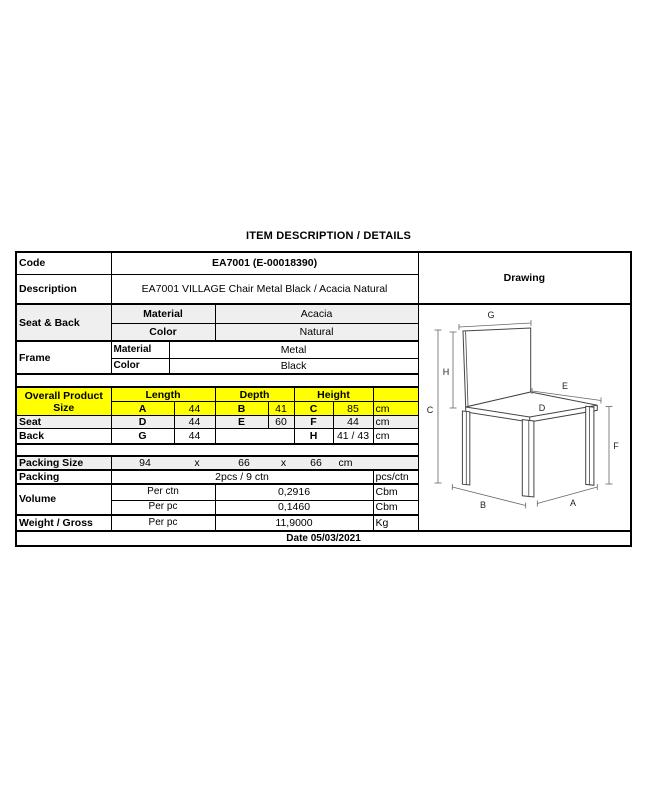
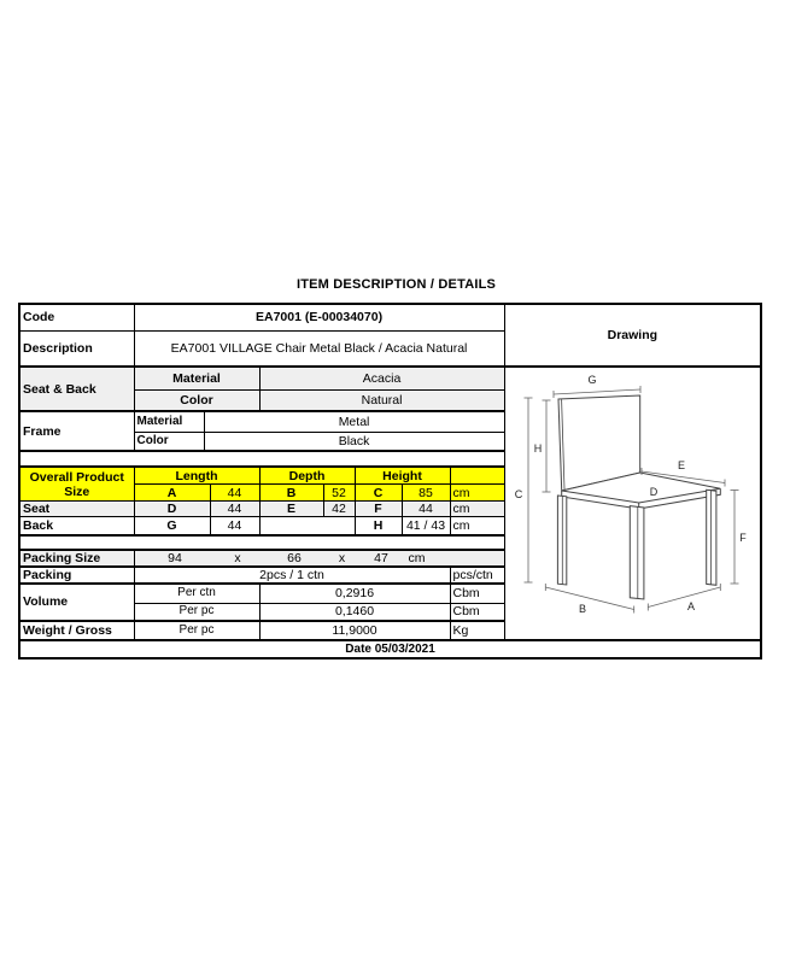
  ITEM DESCRIPTION / DETAILS
- Code	EA7001 (E-00018390)	Drawing
+ Code	EA7001 (E-00034070)	Drawing
  Description	EA7001 VILLAGE Chair Metal Black / Acacia Natural
  Seat & Back	Material	Acacia	C H G E D F B A
  Color	Natural
  Frame	Material	Metal
  Color	Black
  Overall ProductSize	Length	Depth	Height
- A	44	B	41	C	85	cm
+ A	44	B	52	C	85	cm
- Seat	D	44	E	60	F	44	cm
+ Seat	D	44	E	42	F	44	cm
  Back	G	44		H	41 / 43	cm
- Packing Size	94 x 66 x 66 cm
+ Packing Size	94 x 66 x 47 cm
- Packing	2pcs / 9 ctn	pcs/ctn
+ Packing	2pcs / 1 ctn	pcs/ctn
  Volume	Per ctn	0,2916	Cbm
  Per pc	0,1460	Cbm
  Weight / Gross	Per pc	11,9000	Kg
  Date 05/03/2021
